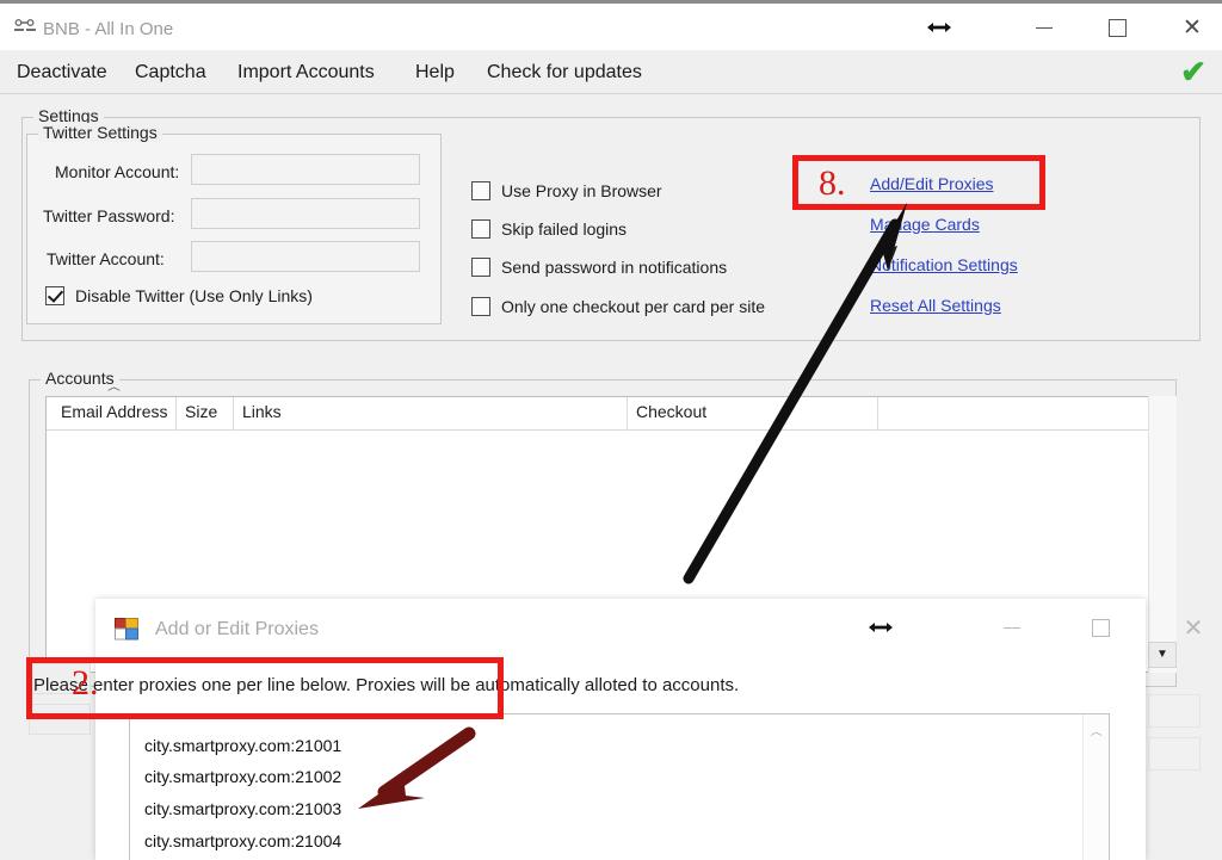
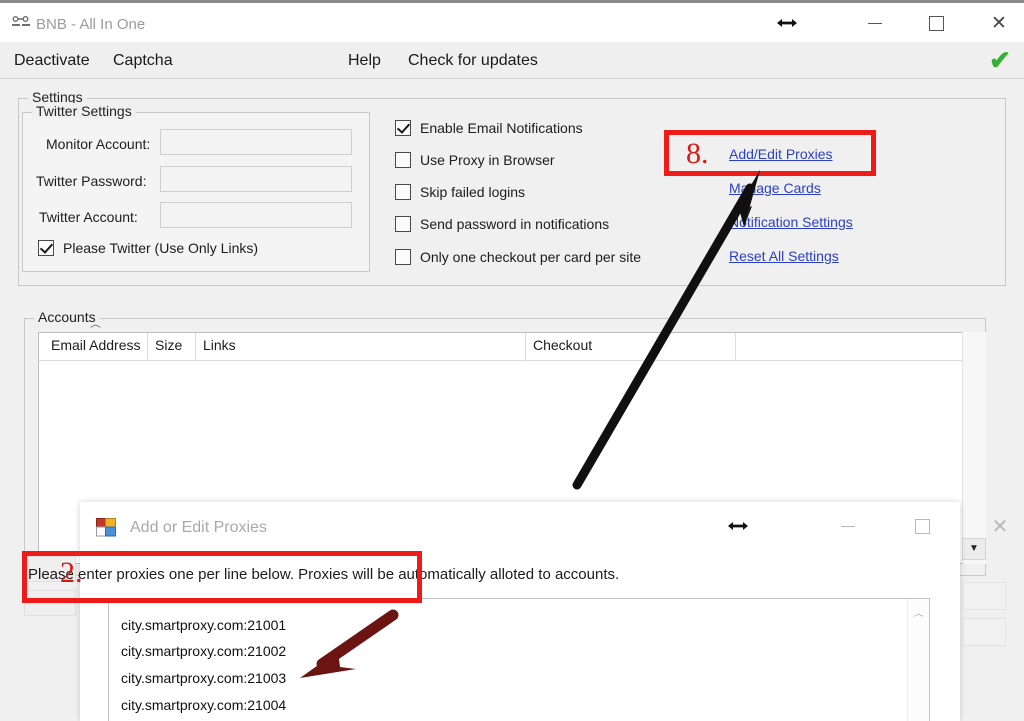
  BNB - All In One
  ✕
  Deactivate
  Captcha
- Import Accounts
  Help
  Check for updates
  ✔
  Settings
  Twitter Settings
  Monitor Account:
  Twitter Password:
  Twitter Account:
- Disable Twitter (Use Only Links)
+ Please Twitter (Use Only Links)
+ Enable Email Notifications
  Use Proxy in Browser
  Skip failed logins
  Send password in notifications
  Only one checkout per card per site
  Add/Edit Proxies
  Maage Cards
  tification Settings
  Reset All Settings
  Accounts
  Email Address
  Size
  Links
  Checkout
  ︿
  ▼
  Add or Edit Proxies
  ✕
  Please enter proxies one per line below. Proxies will be automatically alloted to accounts.
  city.smartproxy.com:21001
  city.smartproxy.com:21002
  city.smartproxy.com:21003
  city.smartproxy.com:21004
  ︿
  8.
  2.
